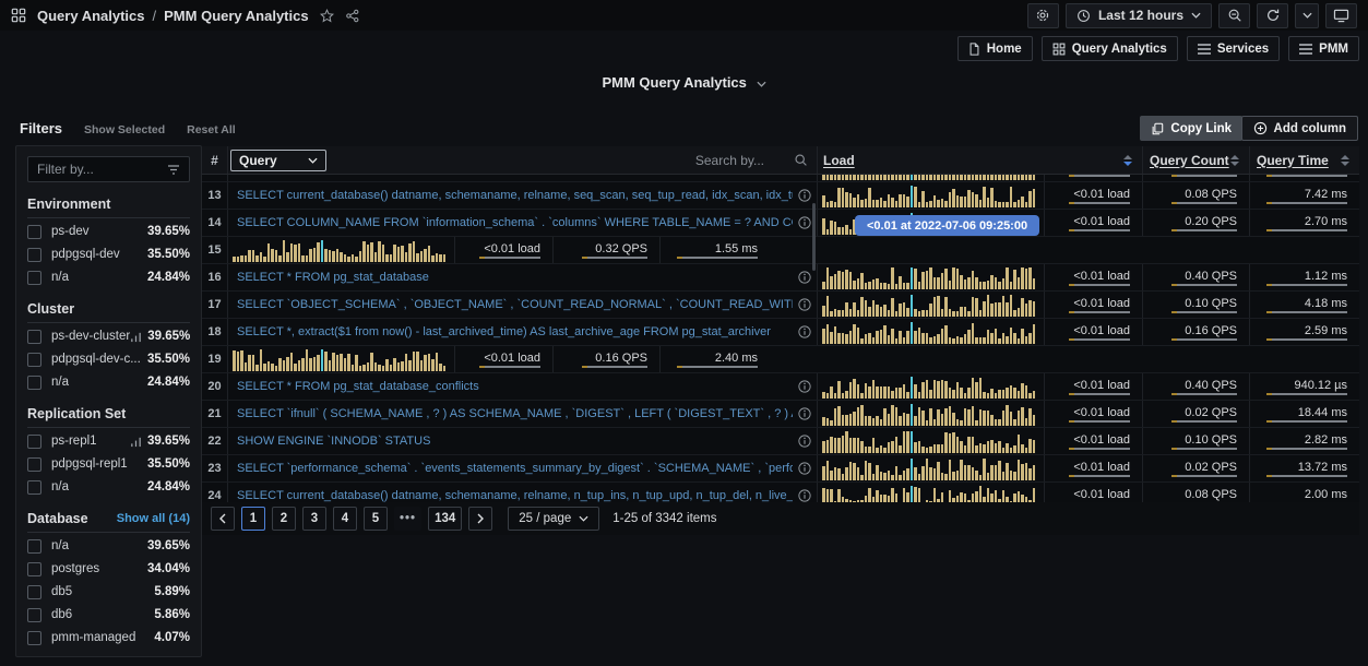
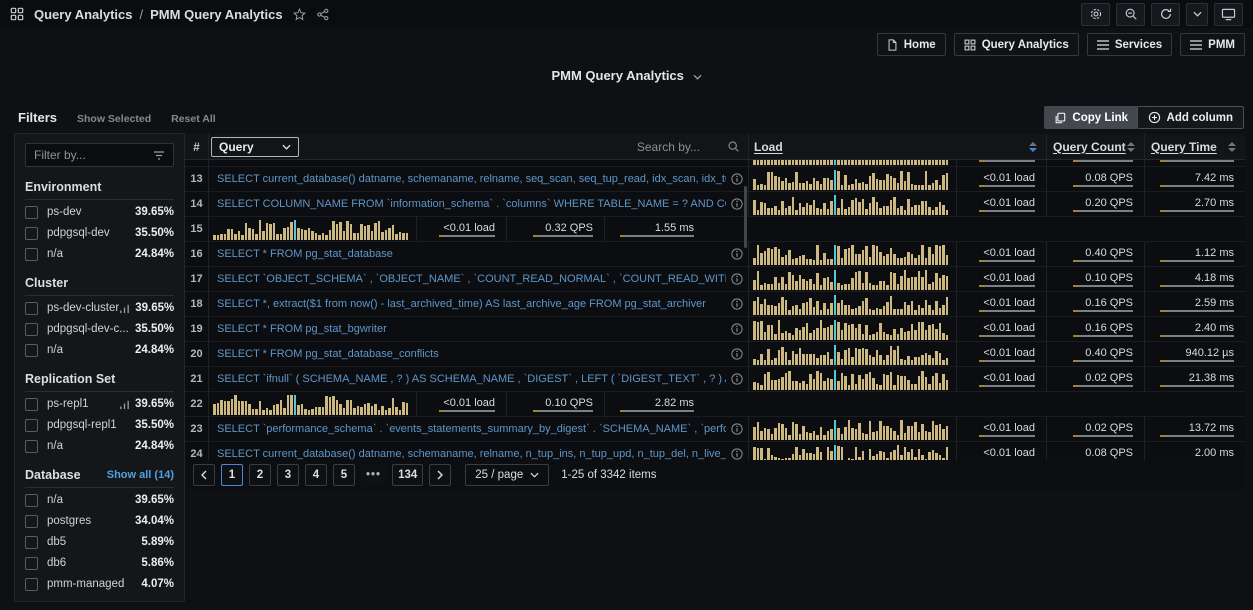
  Query Analytics
  /
  PMM Query Analytics
- Last 12 hours
  Home
  Query Analytics
  Services
  PMM
  PMM Query Analytics
  Filters
  Show Selected
  Reset All
  Filter by...
  Environment
  ps-dev
  39.65%
  pdpgsql-dev
  35.50%
  n/a
  24.84%
  Cluster
  ps-dev-cluster
  39.65%
  pdpgsql-dev-c...
  35.50%
  n/a
  24.84%
  Replication Set
  ps-repl1
  39.65%
  pdpgsql-repl1
  35.50%
  n/a
  24.84%
  Database
  Show all (14)
  n/a
  39.65%
  postgres
  34.04%
  db5
  5.89%
  db6
  5.86%
  pmm-managed
  4.07%
  Copy Link
  Add column
  #
  Query
  Search by...
  Load
  Query Count
  Query Time
  13
  SELECT current_database() datname, schemaname, relname, seq_scan, seq_tup_read, idx_scan, idx_t
  <0.01 load
  0.08 QPS
  7.42 ms
  14
  SELECT COLUMN_NAME FROM `information_schema` . `columns` WHERE TABLE_NAME = ? AND C
  <0.01 load
  0.20 QPS
  2.70 ms
  15
  <0.01 load
  0.32 QPS
  1.55 ms
  16
  SELECT * FROM pg_stat_database
  <0.01 load
  0.40 QPS
  1.12 ms
  17
  SELECT `OBJECT_SCHEMA` , `OBJECT_NAME` , `COUNT_READ_NORMAL` , `COUNT_READ_WIT
  <0.01 load
  0.10 QPS
  4.18 ms
  18
  SELECT *, extract($1 from now() - last_archived_time) AS last_archive_age FROM pg_stat_archiver
  <0.01 load
  0.16 QPS
  2.59 ms
  19
+ SELECT * FROM pg_stat_bgwriter
  <0.01 load
  0.16 QPS
  2.40 ms
  20
  SELECT * FROM pg_stat_database_conflicts
  <0.01 load
  0.40 QPS
  940.12 µs
  21
  SELECT `ifnull` ( SCHEMA_NAME , ? ) AS SCHEMA_NAME , `DIGEST` , LEFT ( `DIGEST_TEXT` , ? )
  <0.01 load
  0.02 QPS
- 18.44 ms
+ 21.38 ms
  22
- SHOW ENGINE `INNODB` STATUS
  <0.01 load
  0.10 QPS
  2.82 ms
  23
  SELECT `performance_schema` . `events_statements_summary_by_digest` . `SCHEMA_NAME` , `perf
  <0.01 load
  0.02 QPS
  13.72 ms
  24
  SELECT current_database() datname, schemaname, relname, n_tup_ins, n_tup_upd, n_tup_del, n_live_
  <0.01 load
  0.08 QPS
  2.00 ms
- <0.01 at 2022-07-06 09:25:00
  1
  2
  3
  4
  5
  •••
  134
  25 / page
  1-25 of 3342 items
